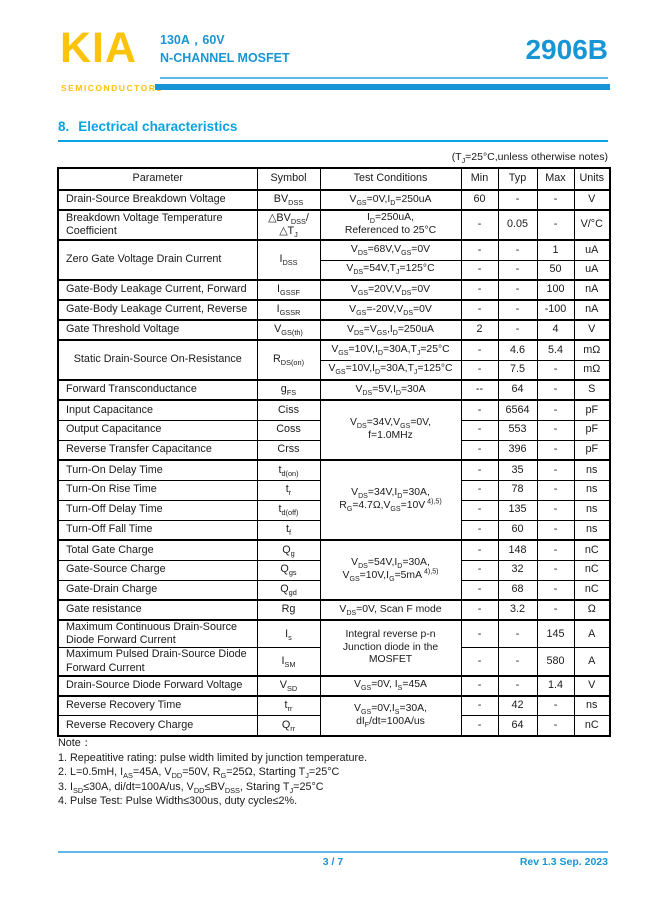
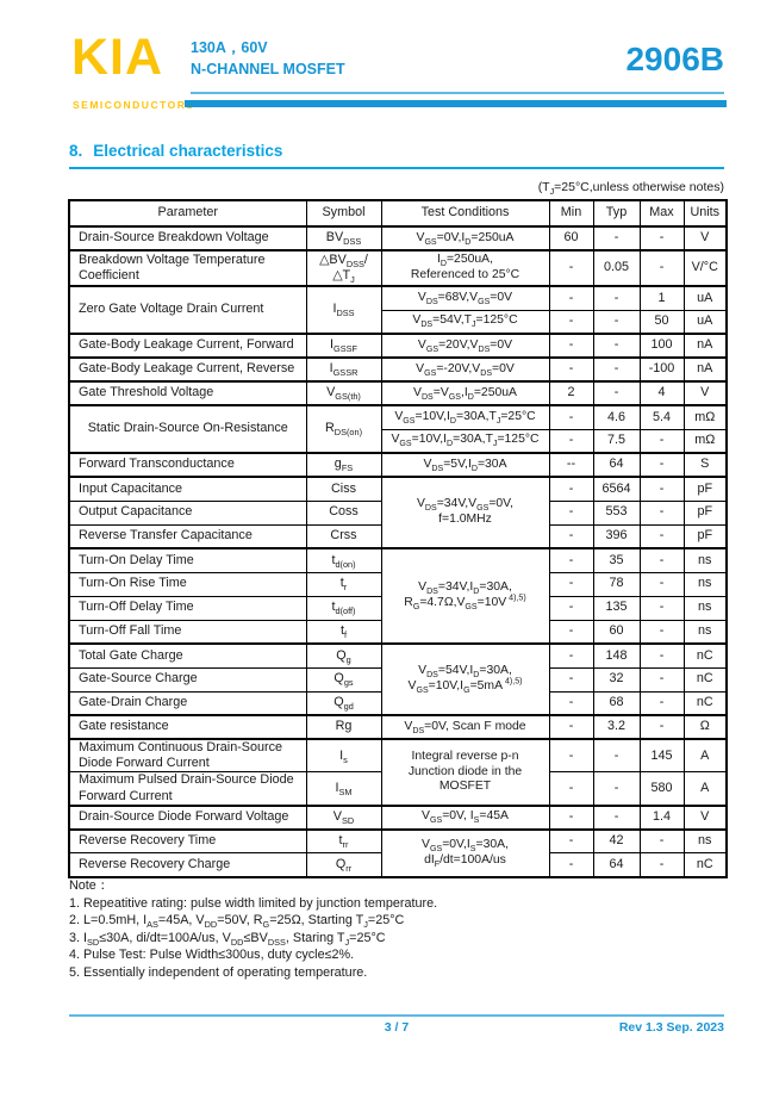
  KIA
  SEMICONDUCTOR
  130A，60V
  N-CHANNEL MOSFET
  2906B
  8. Electrical characteristics
  (TJ=25°C,unless otherwise notes)
  Parameter	Symbol	Test Conditions	Min	Typ	Max	Units
  Drain-Source Breakdown Voltage	BVDSS	V =0V,I =250uA	60	-	-	V
  Breakdown Voltage TemperatureCoefficient	△BVDSS/△TJ	I =250uA,Referenced to 25°C	-	0.05	-	V/°C
  Zero Gate Voltage Drain Current	IDSS	V =68V,V =0V	-	-	1	uA
  V =54V,T =125°C	-	-	50	uA
  Gate-Body Leakage Current, Forward	IGSSF	V =20V,V =0V	-	-	100	nA
  Gate-Body Leakage Current, Reverse	IGSSR	V =-20V,V =0V	-	-	-100	nA
  Gate Threshold Voltage	VGS(th)	V =V ,I =250uA	2	-	4	V
  Static Drain-Source On-Resistance	RDS(on)	V =10V,I =30A,T =25°C	-	4.6	5.4	mΩ
  V =10V,I =30A,T =125°C	-	7.5	-	mΩ
  Forward Transconductance	gFS	V =5V,I =30A	--	64	-	S
  Input Capacitance	Ciss	V =34V,V =0V,f=1.0MHz	-	6564	-	pF
  Output Capacitance	Coss	-	553	-	pF
  Reverse Transfer Capacitance	Crss	-	396	-	pF
  Turn-On Delay Time	td(on)	V =34V,I =30A,R =4.7Ω,V =10V	-	35	-	ns
  Turn-On Rise Time	tr	-	78	-	ns
  Turn-Off Delay Time	td(off)	-	135	-	ns
  Turn-Off Fall Time	tf	-	60	-	ns
  Total Gate Charge	Qg	V =54V,I =30A,V =10V,I =5mA	-	148	-	nC
  Gate-Source Charge	Qgs	-	32	-	nC
  Gate-Drain Charge	Qgd	-	68	-	nC
  Gate resistance	Rg	V =0V, Scan F mode	-	3.2	-	Ω
  Maximum Continuous Drain-SourceDiode Forward Current	Is	Integral reverse p-nJunction diode in theMOSFET	-	-	145	A
  Maximum Pulsed Drain-Source DiodeForward Current	ISM	-	-	580	A
  Drain-Source Diode Forward Voltage	VSD	V =0V, I =45A	-	-	1.4	V
  Reverse Recovery Time	trr	V =0V,I =30A,dI /dt=100A/us	-	42	-	ns
  Reverse Recovery Charge	Qrr	-	64	-	nC
  Note：
  1. Repeatitive rating: pulse width limited by junction temperature.
  2. L=0.5mH, IAS=45A, VDD=50V, RG=25Ω, Starting TJ=25°C
  3. ISD≤30A, di/dt=100A/us, VDD≤BVDSS, Staring TJ=25°C
  4. Pulse Test: Pulse Width≤300us, duty cycle≤2%.
+ 5. Essentially independent of operating temperature.
  3 / 7
  Rev 1.3 Sep. 2023
